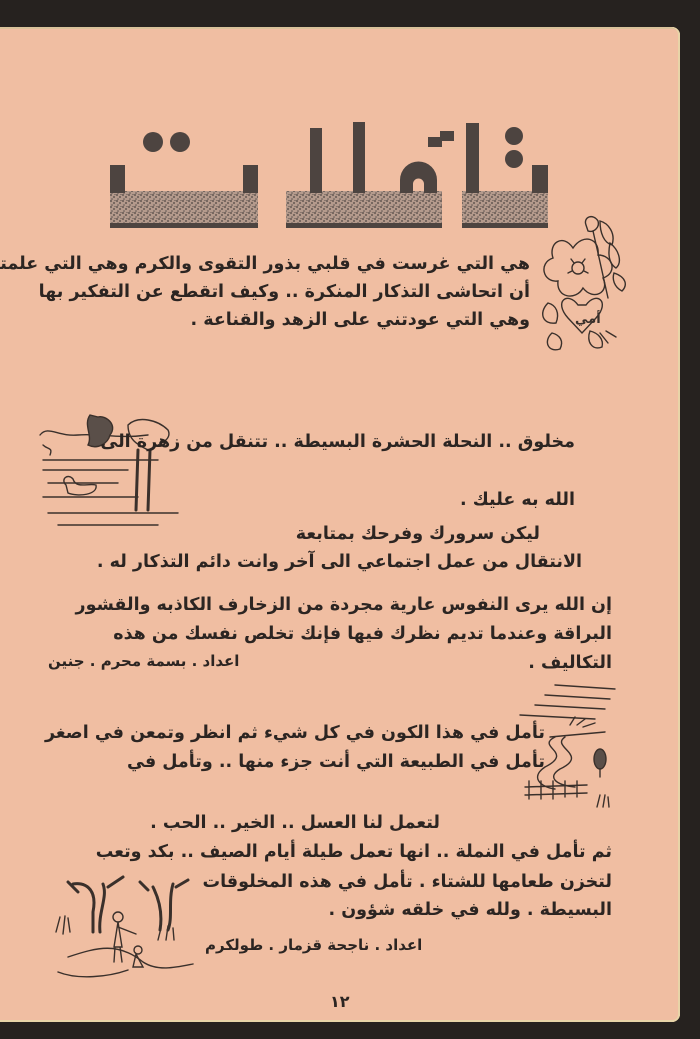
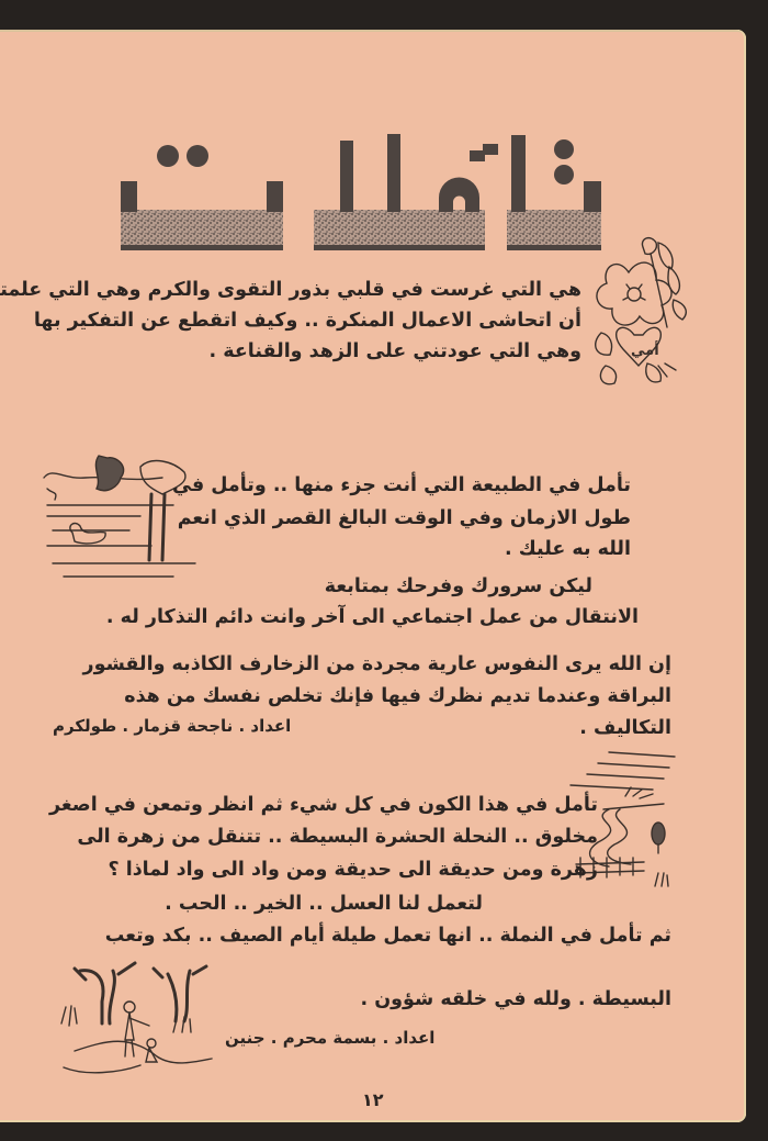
  أمي
  هي التي غرست في قلبي بذور التقوى والكرم وهي التي علمت
- أن اتحاشى التذكار المنكرة .. وكيف اتقطع عن التفكير بها
+ أن اتحاشى الاعمال المنكرة .. وكيف اتقطع عن التفكير بها
  وهي التي عودتني على الزهد والقناعة .
- مخلوق .. النحلة الحشرة البسيطة .. تتنقل من زهرة الى
+ تأمل في الطبيعة التي أنت جزء منها .. وتأمل في
+ طول الازمان وفي الوقت البالغ القصر الذي انعم
  الله به عليك .
  ليكن سرورك وفرحك بمتابعة
  الانتقال من عمل اجتماعي الى آخر وانت دائم التذكار له .
  إن الله يرى النفوس عارية مجردة من الزخارف الكاذبه والقشور
  البراقة وعندما تديم نظرك فيها فإنك تخلص نفسك من هذه
  التكاليف .
- اعداد . بسمة محرم . جنين
+ اعداد . ناجحة قزمار . طولكرم
  تأمل في هذا الكون في كل شيء ثم انظر وتمعن في اصغر
- تأمل في الطبيعة التي أنت جزء منها .. وتأمل في
+ مخلوق .. النحلة الحشرة البسيطة .. تتنقل من زهرة الى
+ زهرة ومن حديقة الى حديقة ومن واد الى واد لماذا ؟
  لتعمل لنا العسل .. الخير .. الحب .
  ثم تأمل في النملة .. انها تعمل طيلة أيام الصيف .. بكد وتعب
- لتخزن طعامها للشتاء . تأمل في هذه المخلوقات
  البسيطة . ولله في خلقه شؤون .
- اعداد . ناجحة قزمار . طولكرم
+ اعداد . بسمة محرم . جنين
  ١٢
